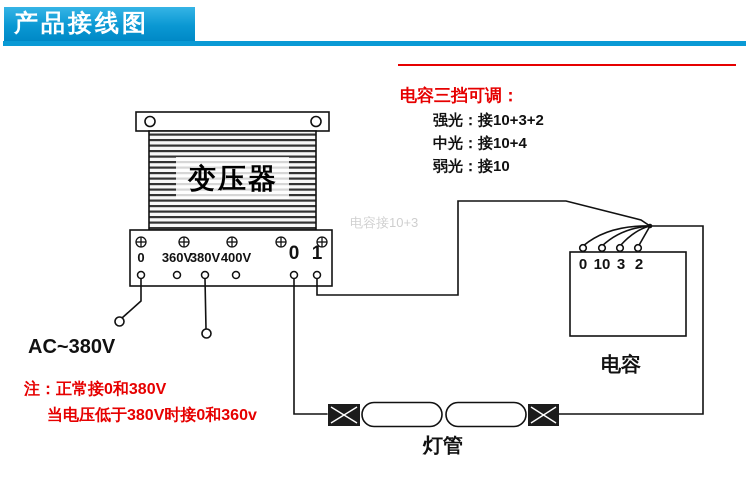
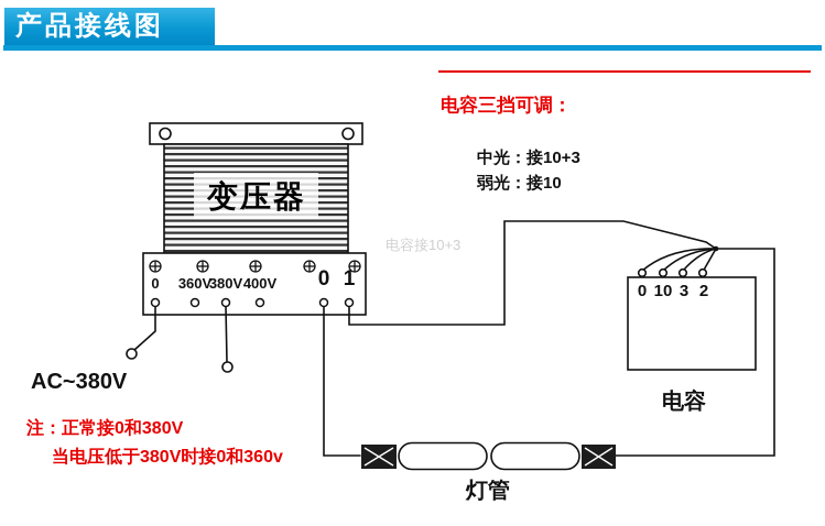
  产品接线图
  电容三挡可调：
- 强光：接10+3+2
- 中光：接10+4
+ 中光：接10+3
  弱光：接10
  变压器
  0
  360V
  380V
  400V
  0
  1
  0
  10
  3
  2
  电容
  灯管
  AC~380V
  注：正常接0和380V
  当电压低于380V时接0和360v
  电容接10+3
